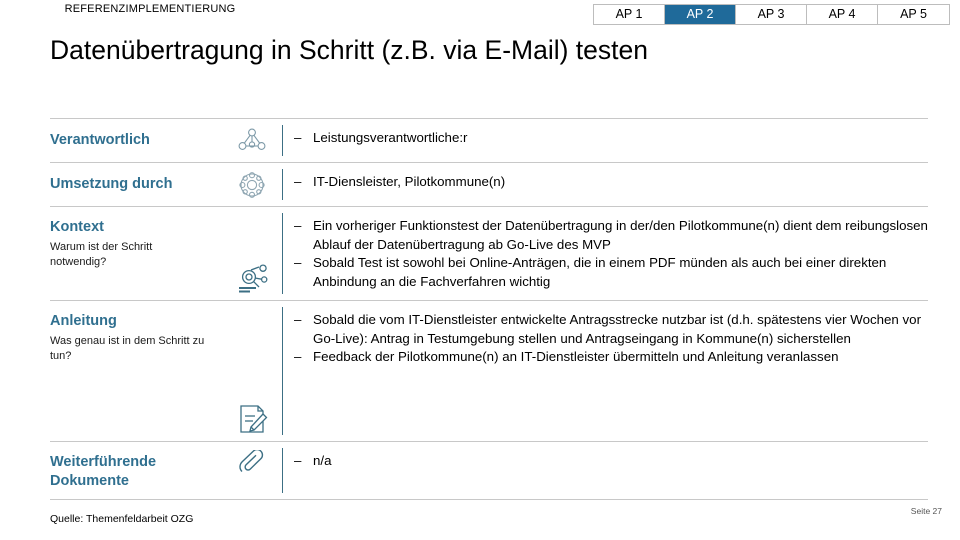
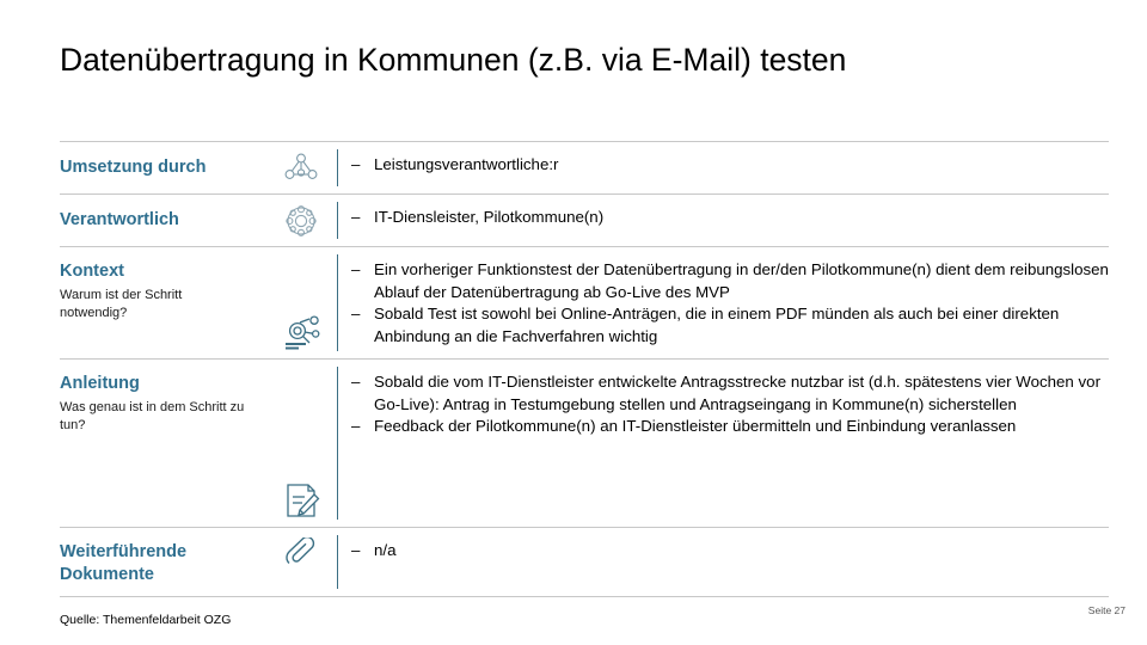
- REFERENZIMPLEMENTIERUNG
- Datenübertragung in Schritt (z.B. via E-Mail) testen
+ Datenübertragung in Kommunen (z.B. via E-Mail) testen
- AP 1
- AP 2
- AP 3
- AP 4
- AP 5
- Verantwortlich
+ Umsetzung durch
  –
  Leistungsverantwortliche:r
- Umsetzung durch
+ Verantwortlich
  –
  IT-Diensleister, Pilotkommune(n)
  Kontext
  Warum ist der Schritt notwendig?
  –
  Ein vorheriger Funktionstest der Datenübertragung in der/den Pilotkommune(n) dient dem reibungslosen Ablauf der Datenübertragung ab Go-Live des MVP
  –
  Sobald Test ist sowohl bei Online-Anträgen, die in einem PDF münden als auch bei einer direkten Anbindung an die Fachverfahren wichtig
  Anleitung
  Was genau ist in dem Schritt zu tun?
  –
  Sobald die vom IT-Dienstleister entwickelte Antragsstrecke nutzbar ist (d.h. spätestens vier Wochen vor Go-Live): Antrag in Testumgebung stellen und Antragseingang in Kommune(n) sicherstellen
  –
- Feedback der Pilotkommune(n) an IT-Dienstleister übermitteln und Anleitung veranlassen
+ Feedback der Pilotkommune(n) an IT-Dienstleister übermitteln und Einbindung veranlassen
  Weiterführende Dokumente
  –
  n/a
  Quelle: Themenfeldarbeit OZG
  Seite 27
